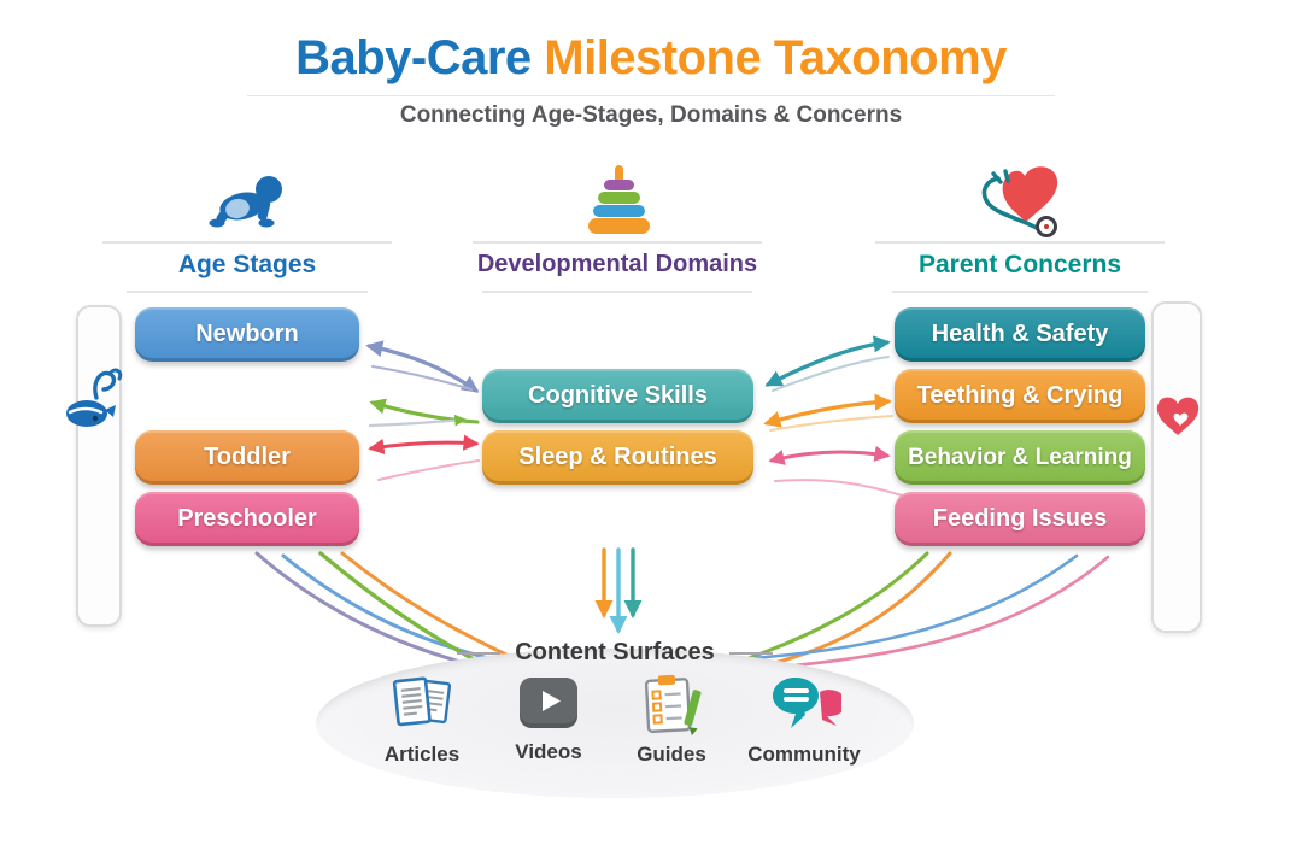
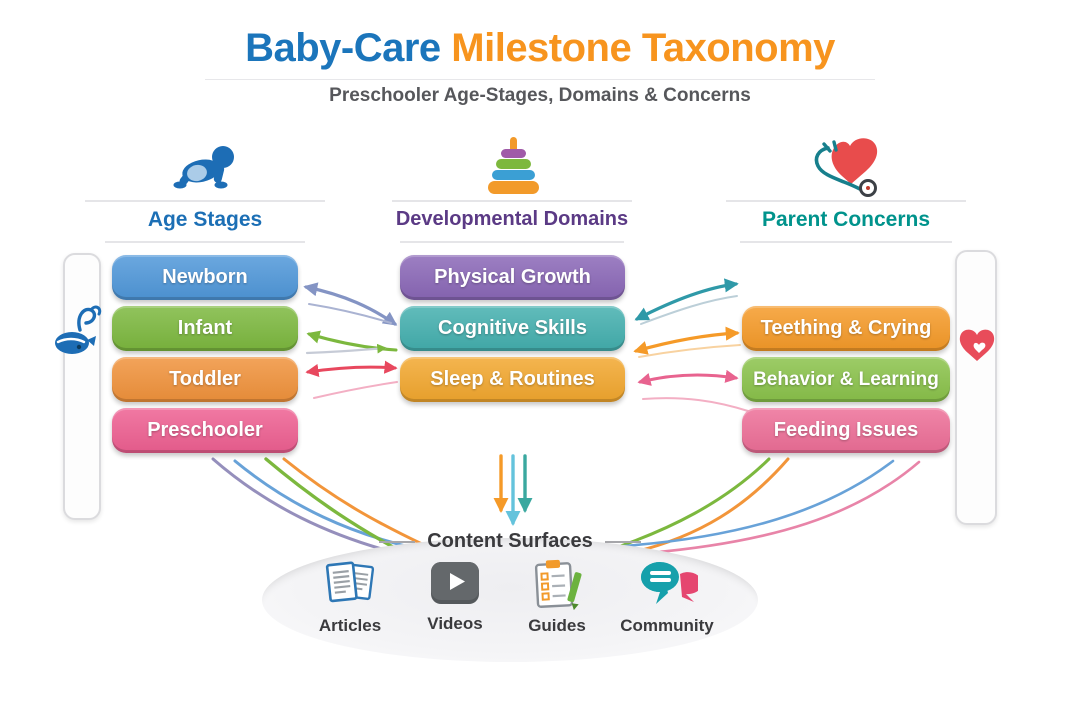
  Baby-Care Milestone Taxonomy
- Connecting Age-Stages, Domains & Concerns
+ Preschooler Age-Stages, Domains & Concerns
  Age Stages
  Developmental Domains
  Parent Concerns
  Newborn
+ Infant
  Toddler
  Preschooler
+ Physical Growth
  Cognitive Skills
  Sleep & Routines
- Health & Safety
  Teething & Crying
  Behavior & Learning
  Feeding Issues
  Content Surfaces
  Articles
  Videos
  Guides
  Community
